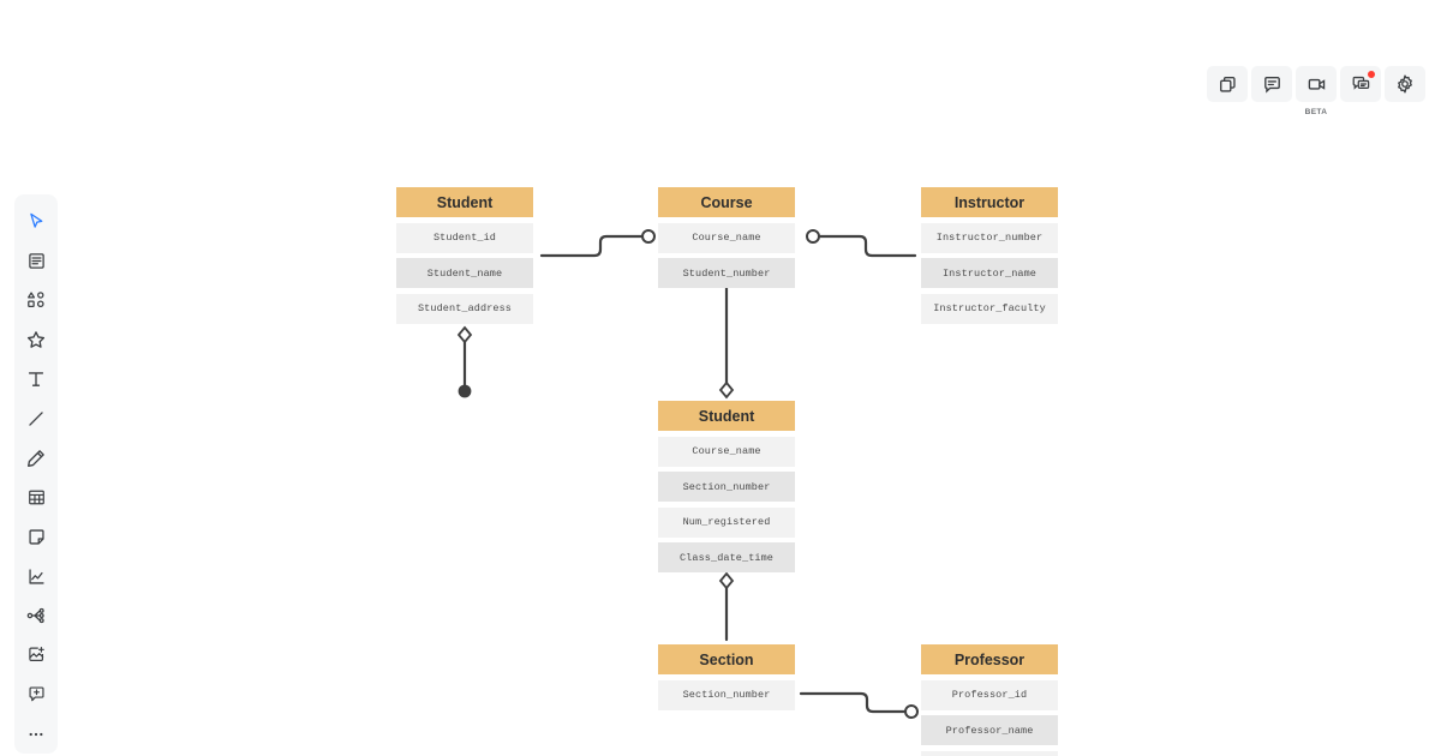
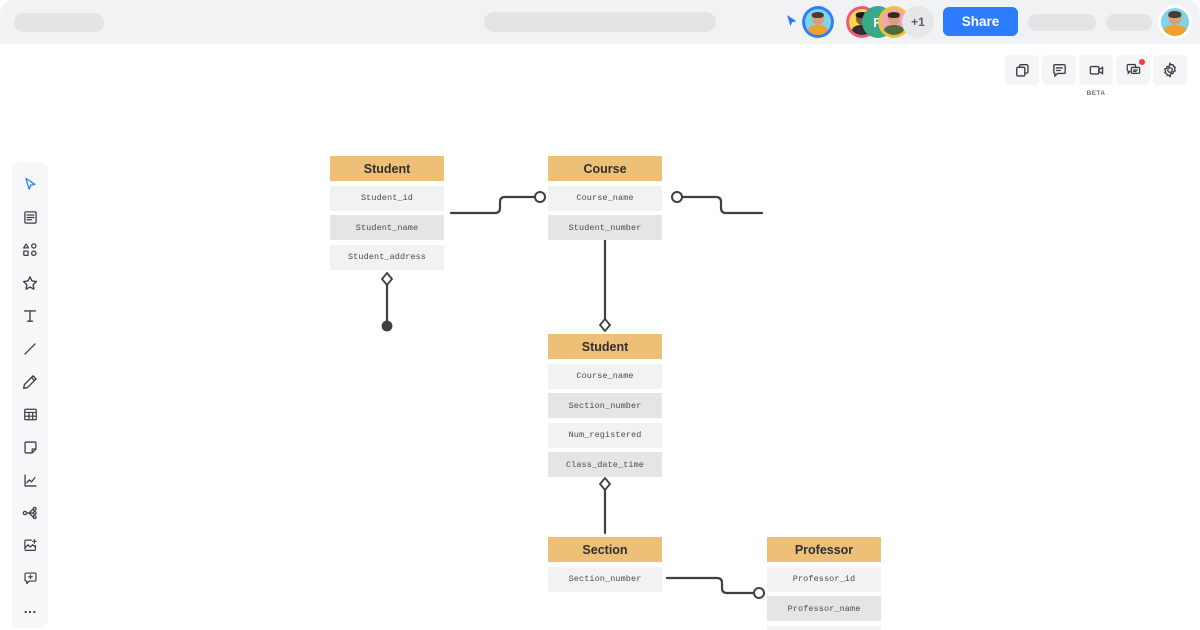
+ +1
+ Share
  Student
  Student_id
  Student_name
  Student_address
  Course
  Course_name
  Student_number
- Instructor
- Instructor_number
- Instructor_name
- Instructor_faculty
  Student
  Course_name
  Section_number
  Num_registered
  Class_date_time
  Section
  Section_number
  Professor
  Professor_id
  Professor_name
